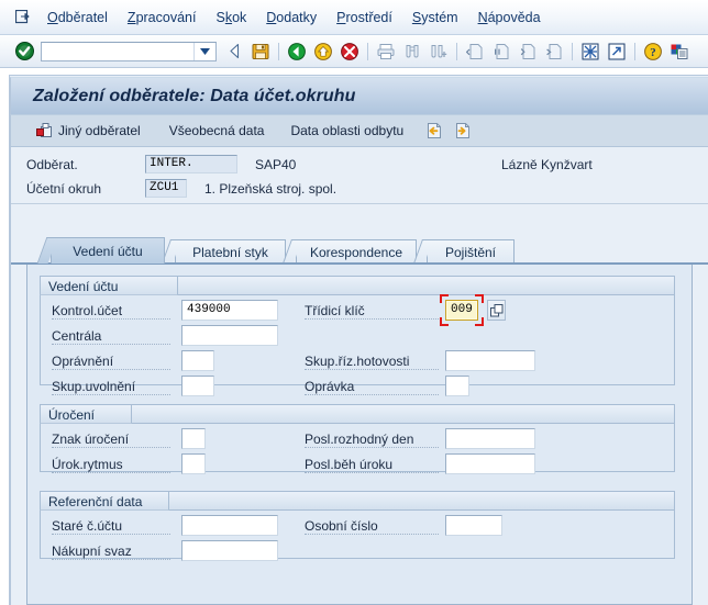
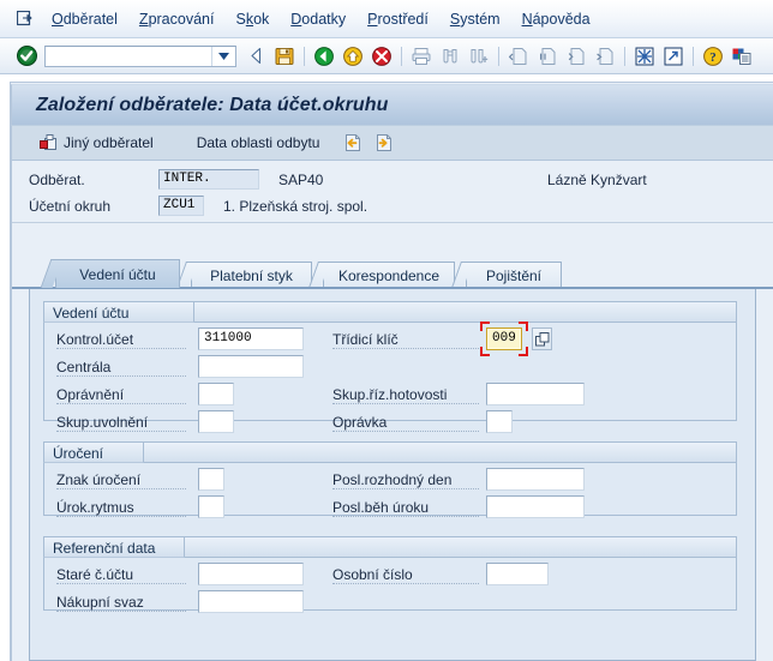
  Odběratel
  Zpracování
  Skok
  Dodatky
  Prostředí
  Systém
  Nápověda
  ?
  Založení odběratele: Data účet.okruhu
  Jiný odběratel
- Všeobecná data
  Data oblasti odbytu
  Odběrat.
  INTER.
  SAP40
  Lázně Kynžvart
  Účetní okruh
  ZCU1
  1. Plzeňská stroj. spol.
  Vedení účtu
  Platební styk
  Korespondence
  Pojištění
  Vedení účtu
  Kontrol.účet
- 439000
+ 311000
  Třídicí klíč
  009
  Centrála
  Oprávnění
  Skup.říz.hotovosti
  Skup.uvolnění
  Oprávka
  Úročení
  Znak úročení
  Posl.rozhodný den
  Úrok.rytmus
  Posl.běh úroku
  Referenční data
  Staré č.účtu
  Osobní číslo
  Nákupní svaz
